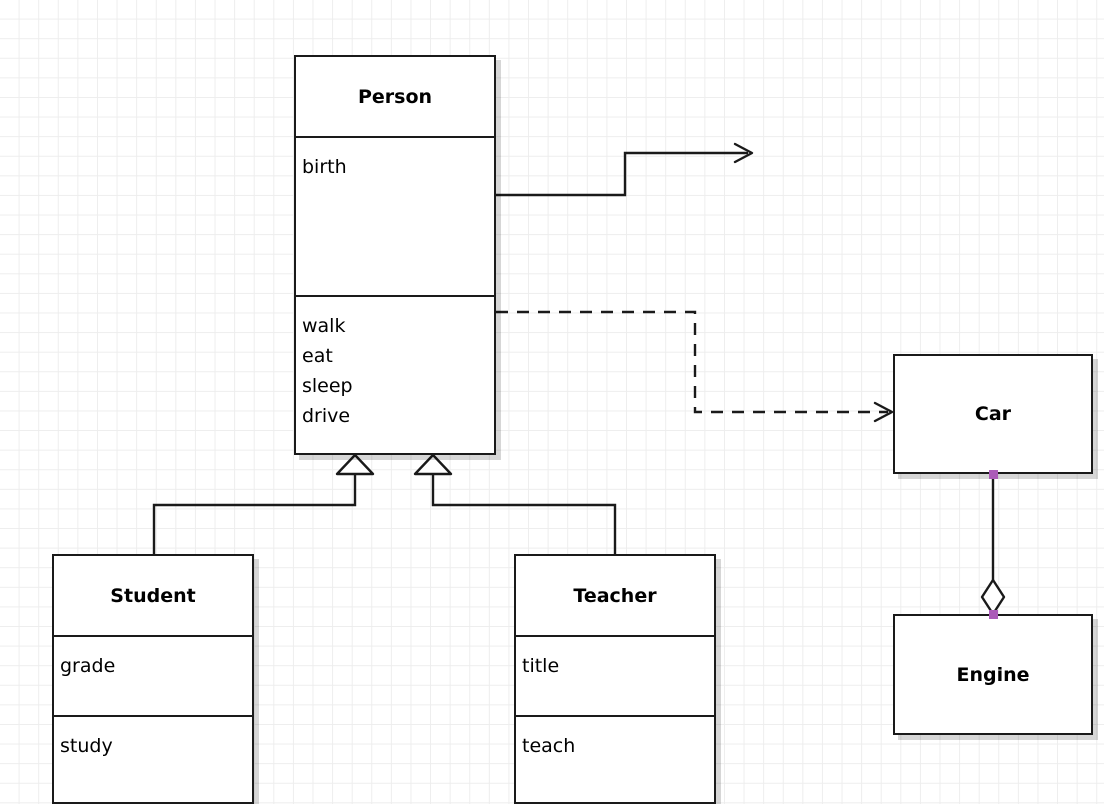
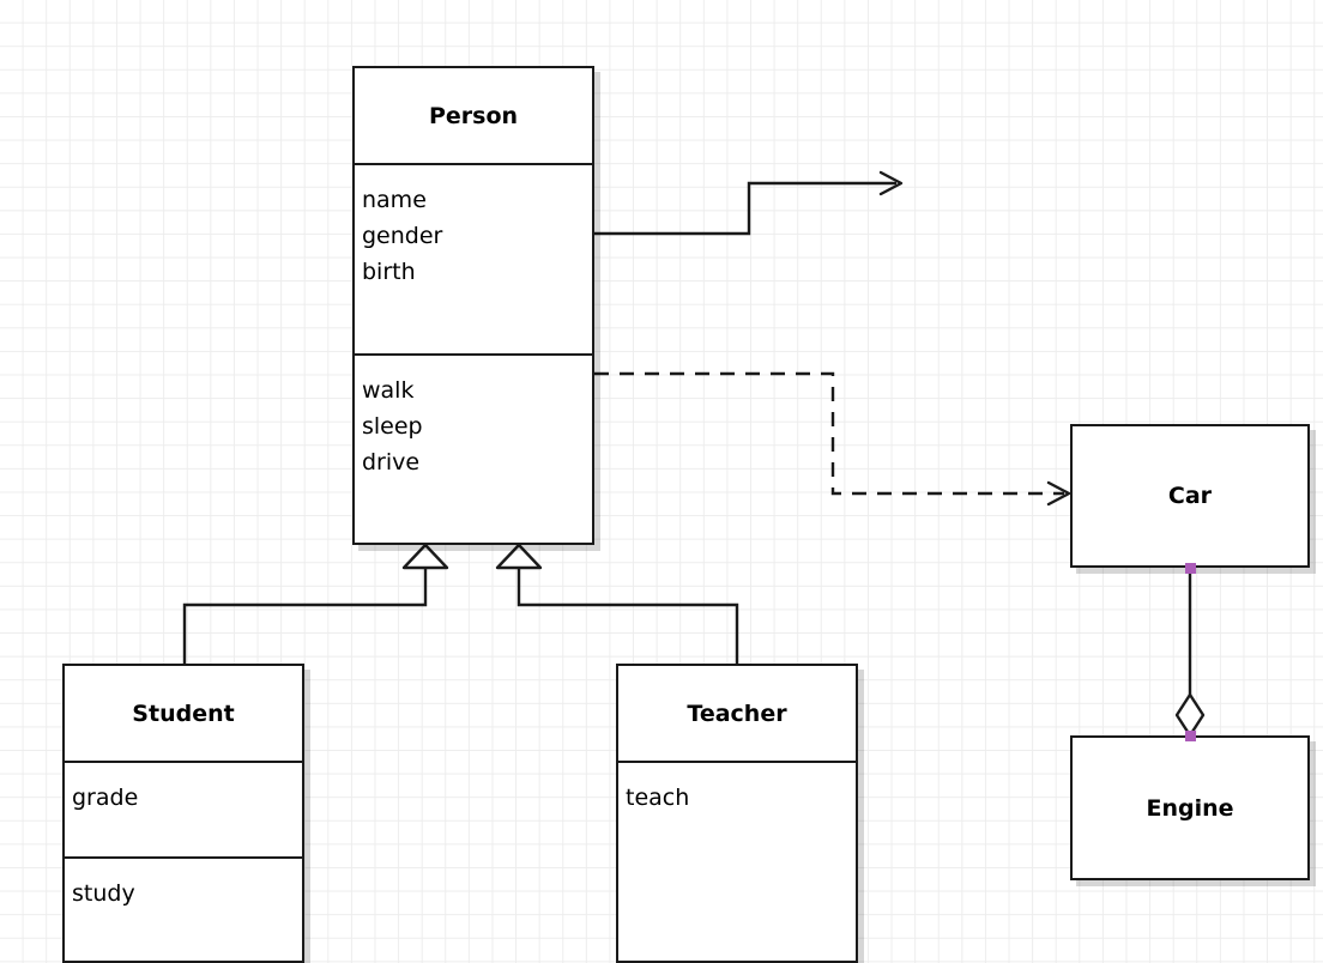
  Person
+ name
+ gender
  birth
  walk
- eat
  sleep
  drive
  Student
  grade
  study
  Teacher
- title
  teach
  Car
  Engine
